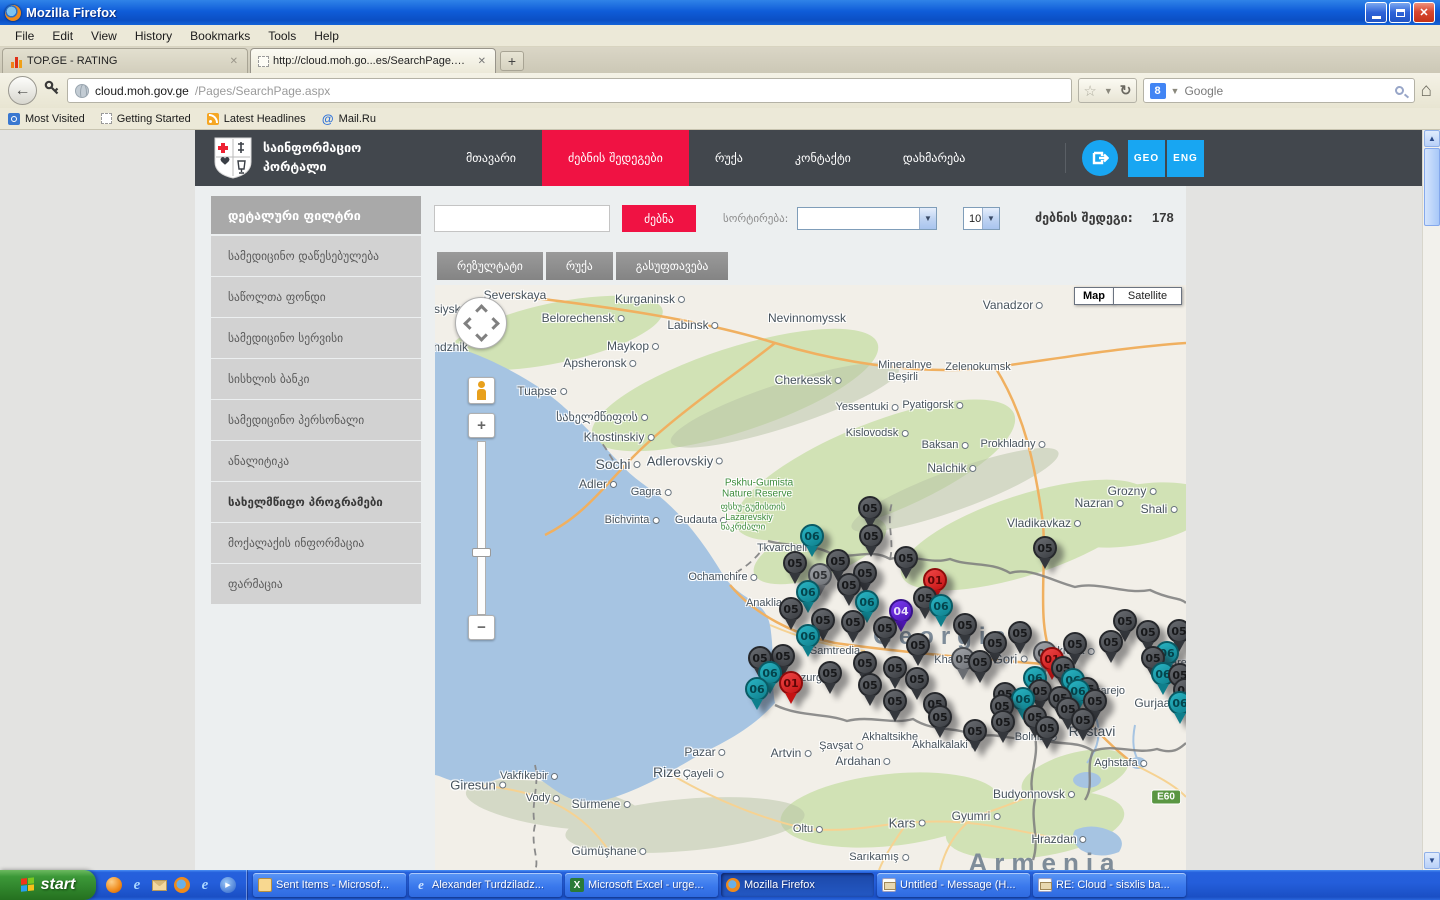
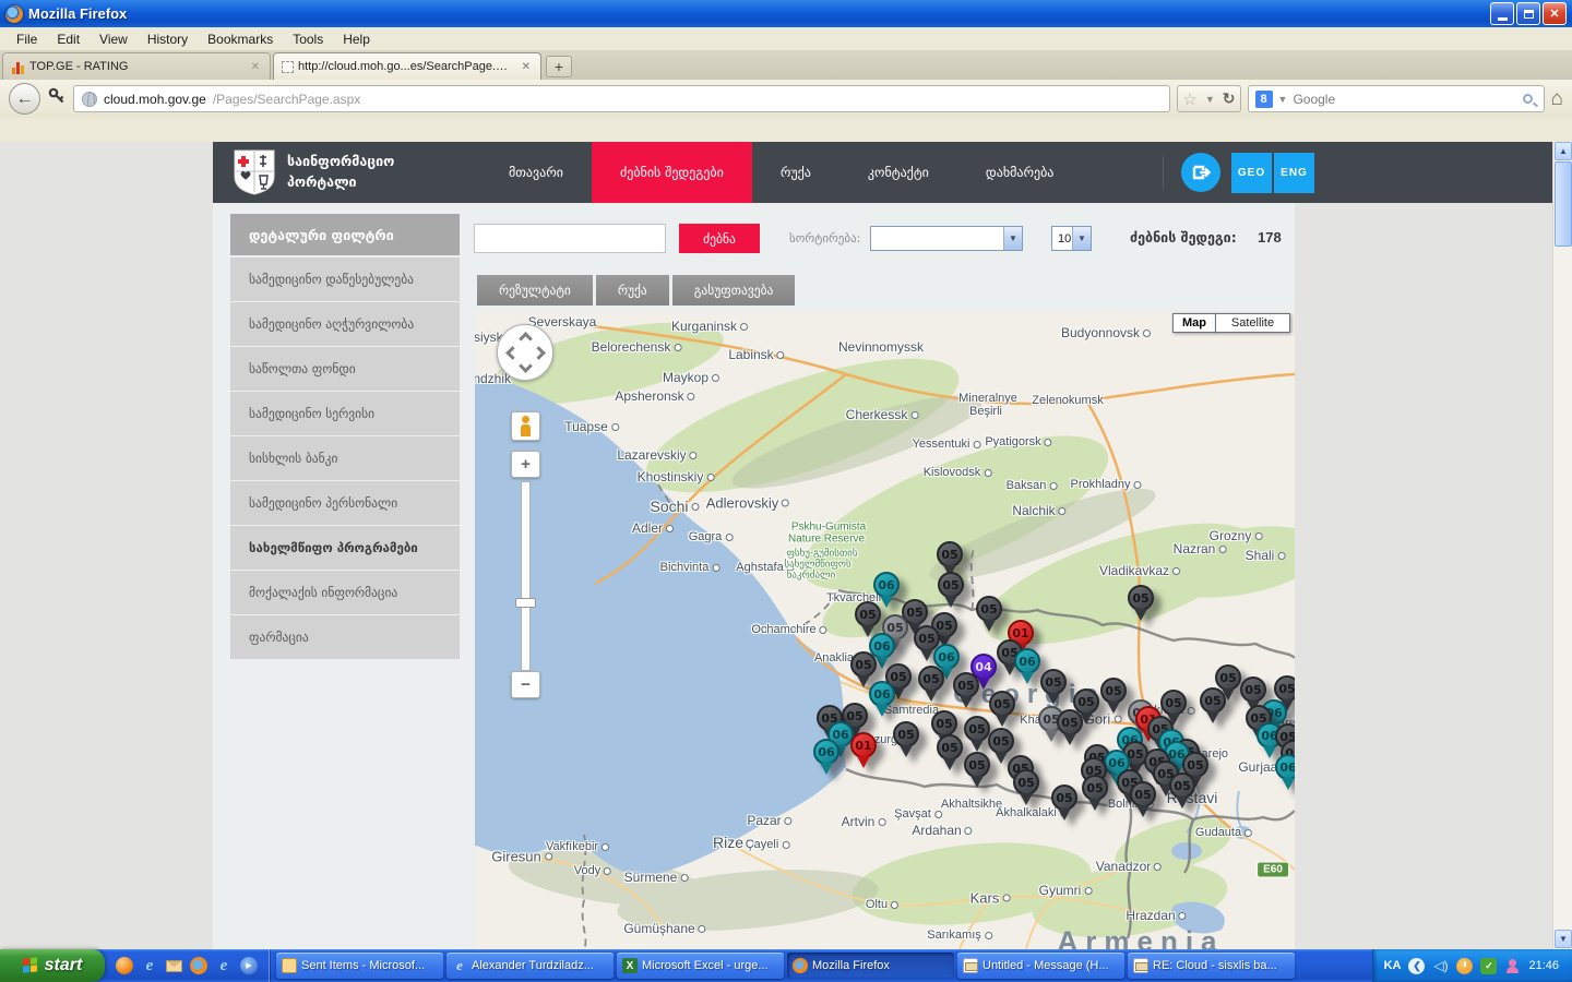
  Mozilla Firefox
  ✕
  File
  Edit
  View
  History
  Bookmarks
  Tools
  Help
  TOP.GE - RATING
  ✕
  http://cloud.moh.go...es/SearchPage.asp
  ✕
  +
  ←
  cloud.moh.gov.ge
  /Pages/SearchPage.aspx
  ☆
  ▼
  ↻
  8
  ▼
  Google
  ⌂
- Most Visited
- Getting Started
- Latest Headlines
- @
- Mail.Ru
  საინფორმაციო
  პორტალი
  მთავარი
  ძებნის შედეგები
  რუქა
  კონტაქტი
  დახმარება
  GEO
  ENG
  დეტალური ფილტრი
  სამედიცინო დაწესებულება
+ სამედიცინო აღჭურვილობა
  საწოლთა ფონდი
  სამედიცინო სერვისი
  სისხლის ბანკი
  სამედიცინო პერსონალი
- ანალიტიკა
  სახელმწიფო პროგრამები
  მოქალაქის ინფორმაცია
  ფარმაცია
  ძებნა
  სორტირება:
  ▼
  10
  ▼
  ძებნის შედეგი:
  178
  რეზულტატი
  რუქა
  გასუფთავება
  Severskaya
  Kurganinsk
  Belorechensk
  Labinsk
  Nevinnomyssk
- Vanadzor
+ Budyonnovsk
  Maykop
  Apsheronsk
  Mineralnye
  Beşirli
  Zelenokumsk
  Cherkessk
  Tuapse
  Yessentuki
  Pyatigorsk
- სახელმწიფოს
+ Lazarevskiy
  Kislovodsk
  Khostinskiy
  Baksan
  Prokhladny
  Adlerovskiy
  Sochi
  Nalchik
  Adler
  Gagra
  Grozny
  Nazran
  Shali
  Bichvinta
- Gudauta
+ Aghstafa
  Vladikavkaz
  Pskhu-Gumista
  Nature Reserve
  ფსხუ-გუმისთის
- Lazarevskiy
+ სახელმწიფოს
  ნაკრძალი
  Tkvarcheli
  Ochamchire
  Anaklia
  Samtredia
  Gori
  Gurjaa
  Akhaltsikhe
  Akhalkalaki
  Bolni
  Rstavi
  Pazar
  Artvin
  Şavşat
  Ardahan
- Aghstafa
+ Gudauta
  Rize
  Çayeli
  Vakfıkebir
  Giresun
  Vody
  Sürmene
- Budyonnovsk
+ Vanadzor
  Gyumri
  Oltu
  Kars
  Gümüşhane
  Hrazdan
  Sarıkamış
  Armenia
  05
  05
  05
  05
  05
  05
  05
  05
  05
  05
  05
  05
  05
  05
  05
  05
  05
  05
  05
  05
  05
  05
  05
  05
  05
  05
  05
  05
  05
  05
  05
  05
  05
  05
  05
  05
  05
  05
  05
  05
  05
  05
  05
  05
  05
  05
  05
  06
  06
  06
  06
  06
  06
  06
  06
  06
  06
  06
  06
  01
  01
  04
  E60
  +
  −
  Map
  Satellite
  ▲
  ▼
  start
  e
  e
  Sent Items - Microsof...
  e
  Alexander Turdziladz...
  X
  Microsoft Excel - urge...
  Mozilla Firefox
  Untitled - Message (H...
  RE: Cloud - sisxlis ba...
+ KA
+ ❮
+ ◁)
+ ✓
+ 21:46
